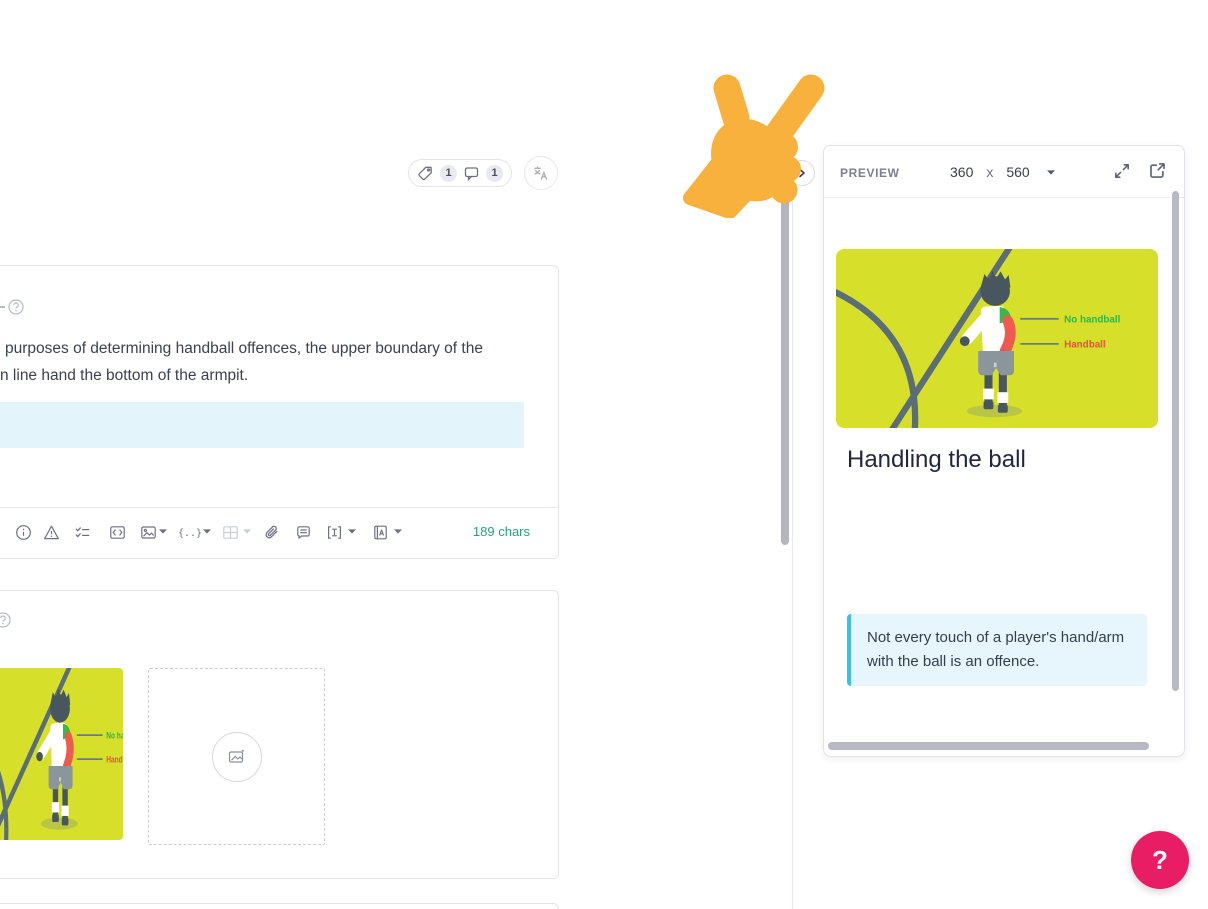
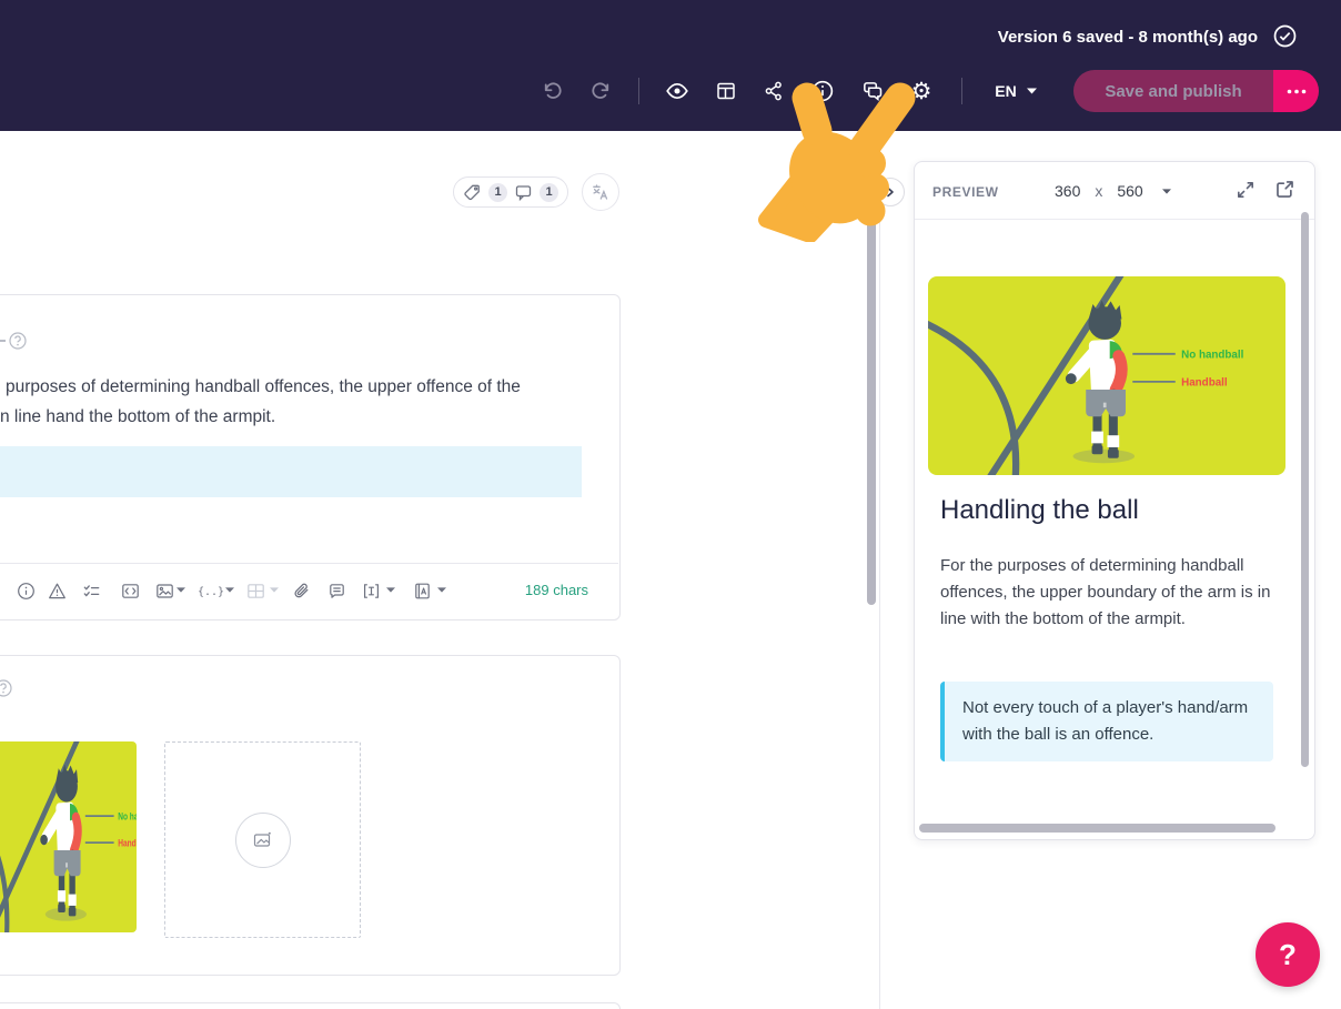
+ Version 6 saved - 8 month(s) ago
+ ⚙
+ EN
+ Save and publish
  1
  1
- purposes of determining handball offences, the upper boundary of the
+ purposes of determining handball offences, the upper offence of the
  n line hand the bottom of the armpit.
  {..}
  189 chars
  PREVIEW
  360
  x
  560
  Handling the ball
+ For the purposes of determining handball offences, the upper boundary of the arm is in line with the bottom of the armpit.
  Not every touch of a player's hand/arm with the ball is an offence.
  ?
